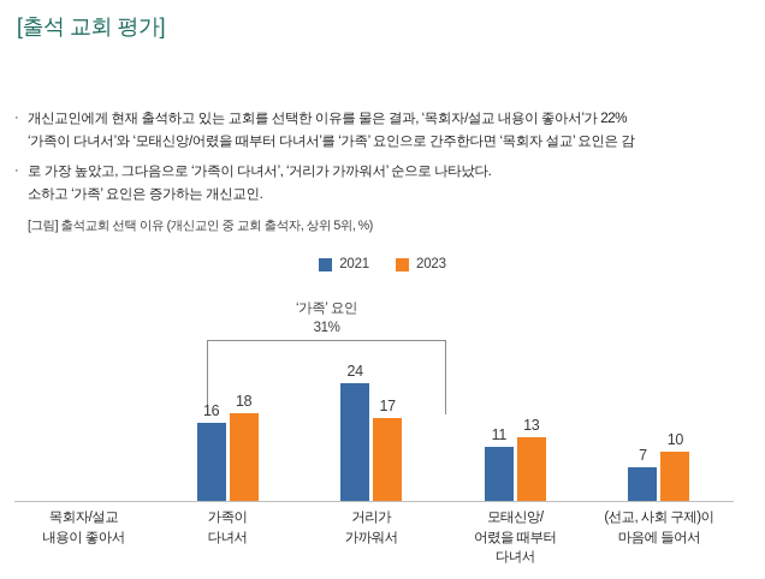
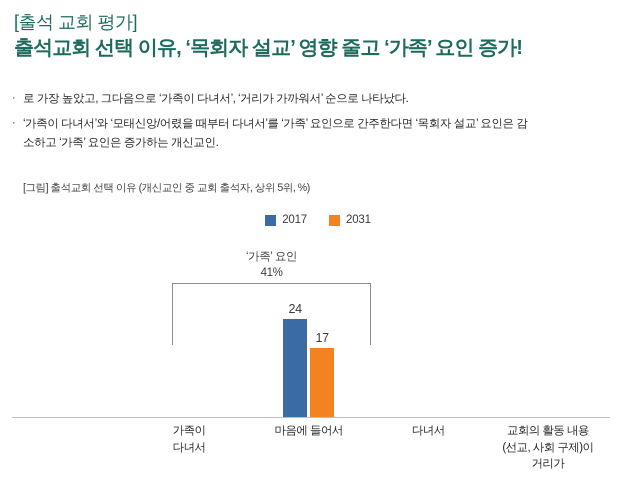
  [출석 교회 평가]
+ 출석교회 선택 이유, ‘목회자 설교’ 영향 줄고 ‘가족’ 요인 증가!
  ·
- 개신교인에게 현재 출석하고 있는 교회를 선택한 이유를 물은 결과, ‘목회자/설교 내용이 좋아서’가 22%
- ‘가족이 다녀서’와 ‘모태신앙/어렸을 때부터 다녀서’를 ‘가족’ 요인으로 간주한다면 ‘목회자 설교’ 요인은 감
+ 로 가장 높았고, 그다음으로 ‘가족이 다녀서’, ‘거리가 가까워서’ 순으로 나타났다.
  ·
- 로 가장 높았고, 그다음으로 ‘가족이 다녀서’, ‘거리가 가까워서’ 순으로 나타났다.
+ ‘가족이 다녀서’와 ‘모태신앙/어렸을 때부터 다녀서’를 ‘가족’ 요인으로 간주한다면 ‘목회자 설교’ 요인은 감
  소하고 ‘가족’ 요인은 증가하는 개신교인.
  [그림] 출석교회 선택 이유 (개신교인 중 교회 출석자, 상위 5위, %)
- 2021
+ 2017
- 2023
+ 2031
  ‘가족’ 요인
- 31%
+ 41%
- 16
- 18
  24
  17
- 11
- 13
- 7
- 10
- 목회자/설교
- 내용이 좋아서
  가족이
  다녀서
- 거리가
+ 마음에 들어서
- 가까워서
- 모태신앙/
- 어렸을 때부터
  다녀서
+ 교회의 활동 내용
  (선교, 사회 구제)이
- 마음에 들어서
+ 거리가
